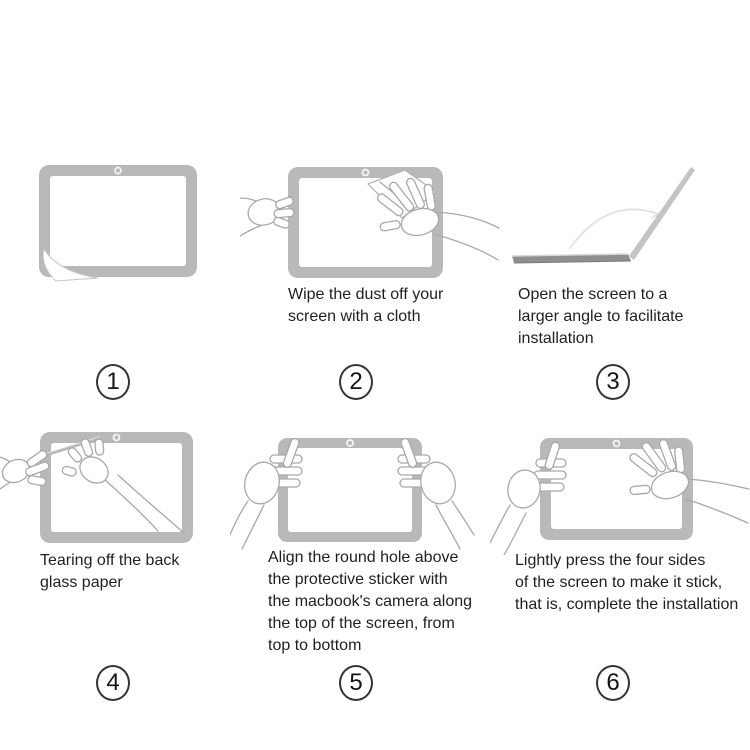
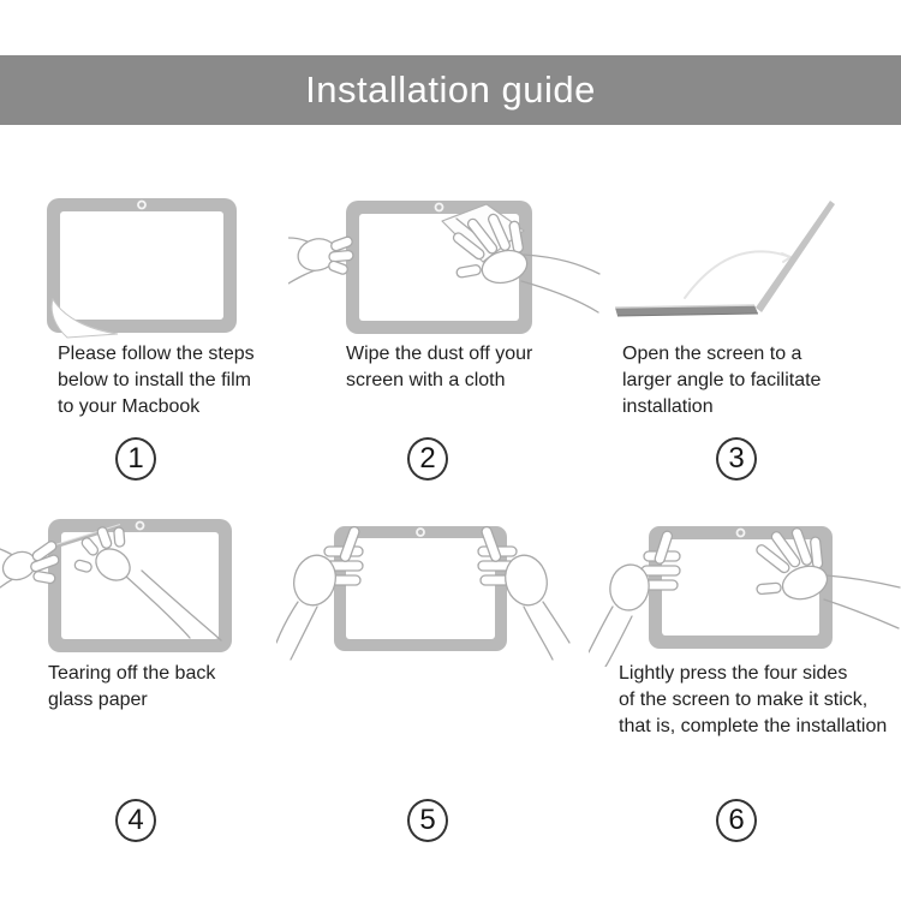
+ Installation guide
+ Please follow the steps
+ below to install the film
+ to your Macbook
  Wipe the dust off your
  screen with a cloth
  Open the screen to a
  larger angle to facilitate
  installation
  Tearing off the back
  glass paper
- Align the round hole above
- the protective sticker with
- the macbook's camera along
- the top of the screen, from
- top to bottom
  Lightly press the four sides
  of the screen to make it stick,
  that is, complete the installation
  1
  2
  3
  4
  5
  6
